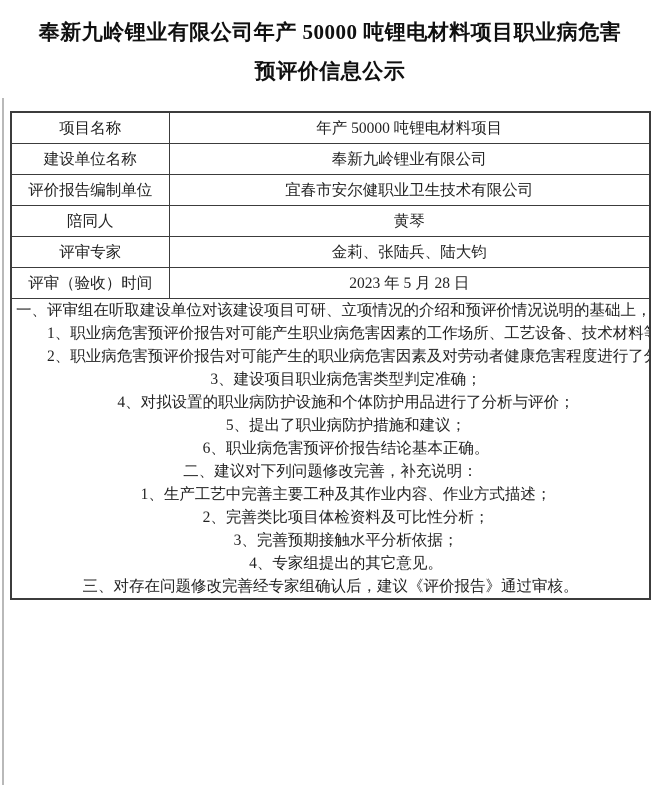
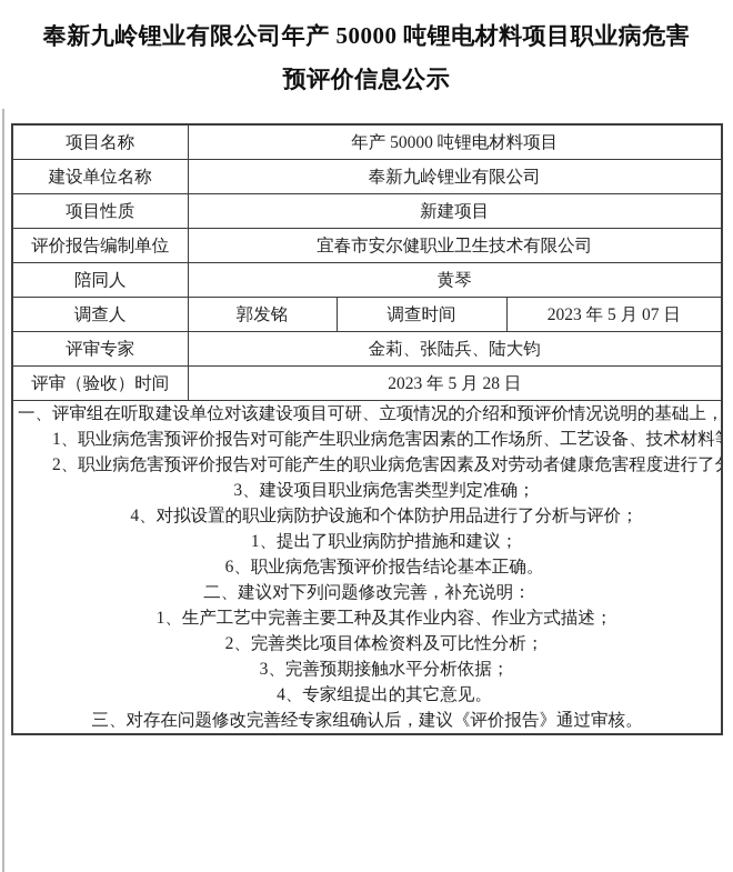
  奉新九岭锂业有限公司年产 50000 吨锂电材料项目职业病危害
  预评价信息公示
  项目名称	年产 50000 吨锂电材料项目
  建设单位名称	奉新九岭锂业有限公司
+ 项目性质	新建项目
  评价报告编制单位	宜春市安尔健职业卫生技术有限公司
  陪同人	黄琴
+ 调查人	郭发铭	调查时间	2023 年 5 月 07 日
  评审专家	金莉、张陆兵、陆大钧
  评审（验收）时间	2023 年 5 月 28 日
- 一、评审组在听取建设单位对该建设项目可研、立项情况的介绍和预评价情况说明的基础上， 1、职业病危害预评价报告对可能产生职业病危害因素的工作场所、工艺设备、技术材料 2、职业病危害预评价报告对可能产生的职业病危害因素及对劳动者健康危害程度进行了 3、建设项目职业病危害类型判定准确； 4、对拟设置的职业病防护设施和个体防护用品进行了分析与评价； 5、提出了职业病防护措施和建议； 6、职业病危害预评价报告结论基本正确。 二、建议对下列问题修改完善，补充说明： 1、生产工艺中完善主要工种及其作业内容、作业方式描述； 2、完善类比项目体检资料及可比性分析； 3、完善预期接触水平分析依据； 4、专家组提出的其它意见。 三、对存在问题修改完善经专家组确认后，建议《评价报告》通过审核。
+ 一、评审组在听取建设单位对该建设项目可研、立项情况的介绍和预评价情况说明的基础上， 1、职业病危害预评价报告对可能产生职业病危害因素的工作场所、工艺设备、技术材料 2、职业病危害预评价报告对可能产生的职业病危害因素及对劳动者健康危害程度进行了 3、建设项目职业病危害类型判定准确； 4、对拟设置的职业病防护设施和个体防护用品进行了分析与评价； 1、提出了职业病防护措施和建议； 6、职业病危害预评价报告结论基本正确。 二、建议对下列问题修改完善，补充说明： 1、生产工艺中完善主要工种及其作业内容、作业方式描述； 2、完善类比项目体检资料及可比性分析； 3、完善预期接触水平分析依据； 4、专家组提出的其它意见。 三、对存在问题修改完善经专家组确认后，建议《评价报告》通过审核。
